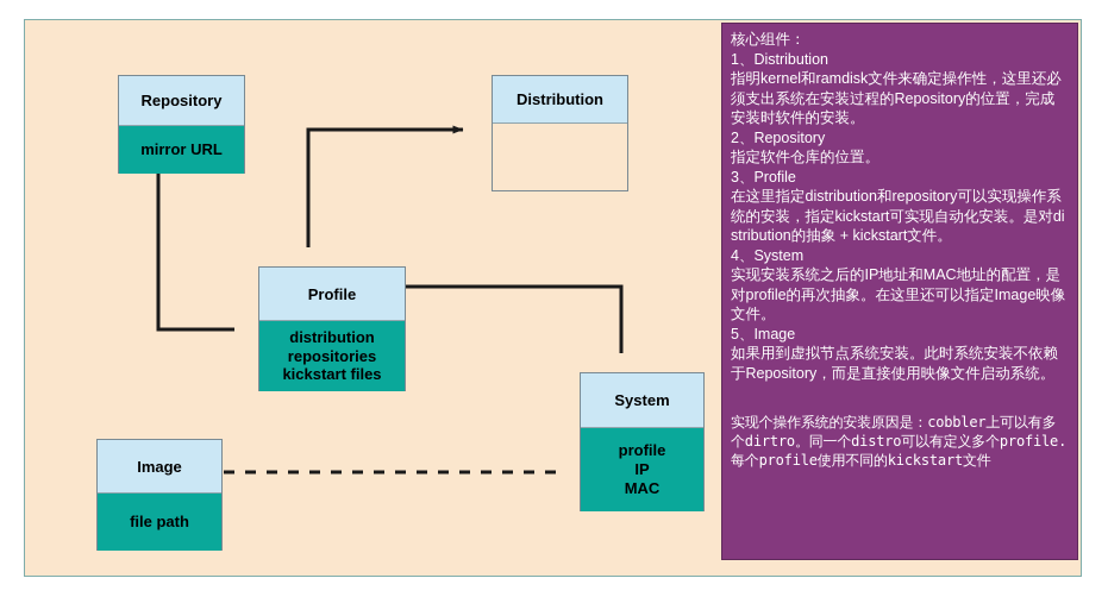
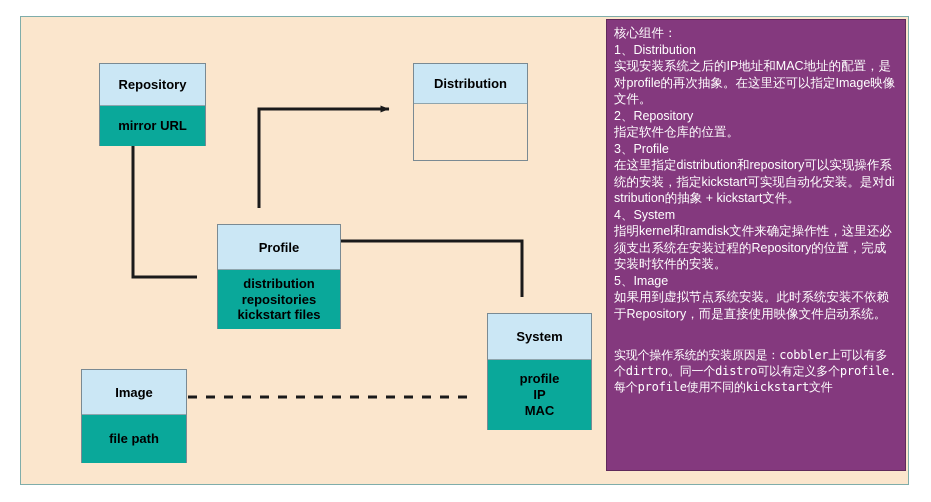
  Repository
  mirror URL
  Distribution
  Profile
  distribution
  repositories
  kickstart files
  System
  profile
  IP
  MAC
  Image
  file path
  核心组件：
  1、Distribution
- 指明kernel和ramdisk文件来确定操作性，这里还必须支出系统在安装过程的Repository的位置，完成安装时软件的安装。
+ 实现安装系统之后的IP地址和MAC地址的配置，是对profile的再次抽象。在这里还可以指定Image映像文件。
  2、Repository
  指定软件仓库的位置。
  3、Profile
  在这里指定distribution和repository可以实现操作系统的安装，指定kickstart可实现自动化安装。是对distribution的抽象 + kickstart文件。
  4、System
- 实现安装系统之后的IP地址和MAC地址的配置，是对profile的再次抽象。在这里还可以指定Image映像文件。
+ 指明kernel和ramdisk文件来确定操作性，这里还必须支出系统在安装过程的Repository的位置，完成安装时软件的安装。
  5、Image
  如果用到虚拟节点系统安装。此时系统安装不依赖于Repository，而是直接使用映像文件启动系统。
  实现个操作系统的安装原因是：cobbler上可以有多个dirtro。同一个distro可以有定义多个profile.每个profile使用不同的kickstart文件
